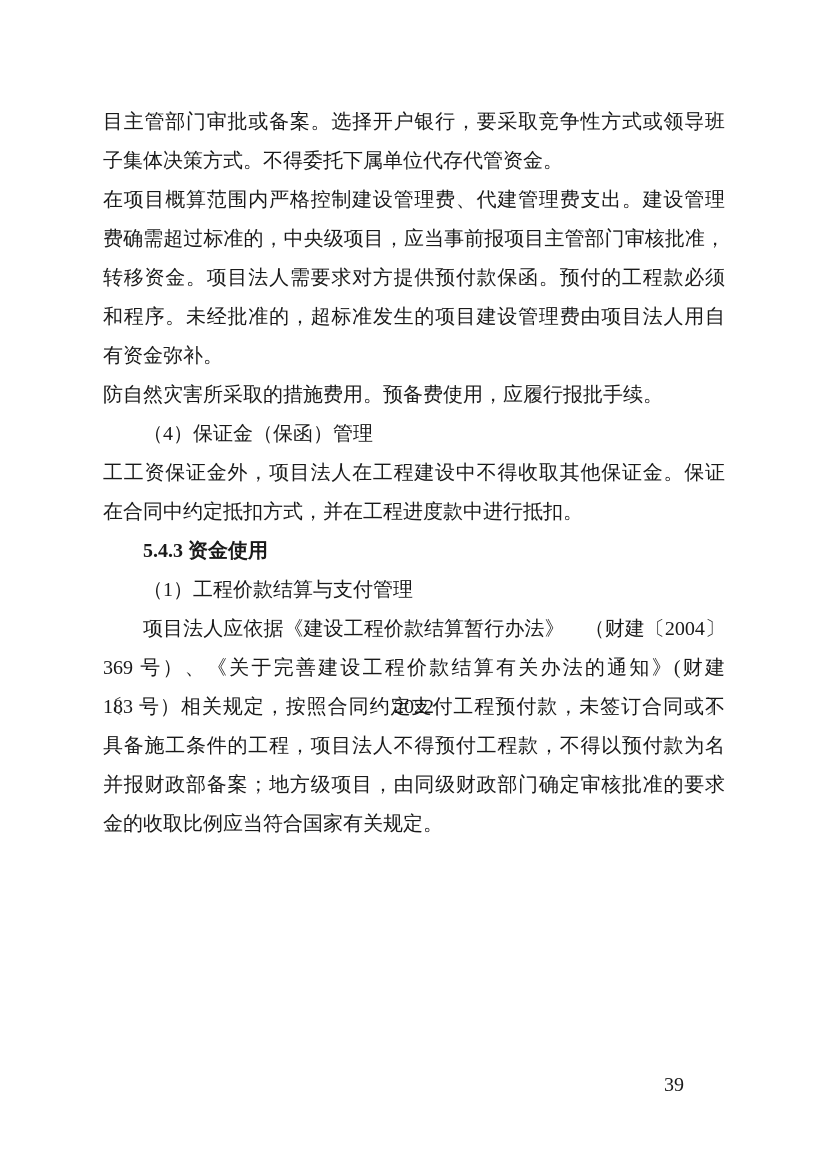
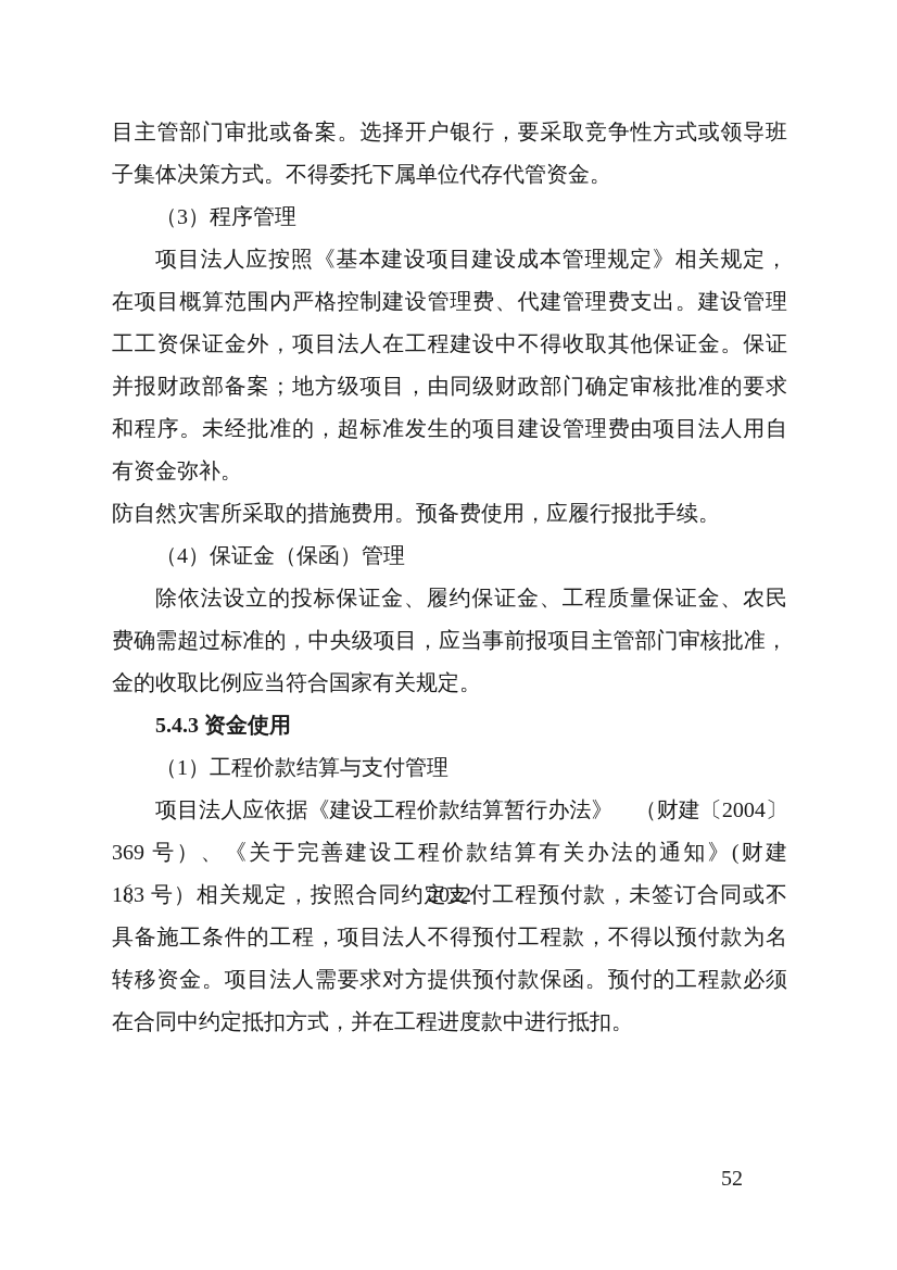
  目主管部门审批或备案。选择开户银行，要采取竞争性方式或领导班
  子集体决策方式。不得委托下属单位代存代管资金。
+ （3）程序管理
+ 项目法人应按照《基本建设项目建设成本管理规定》相关规定，
  在项目概算范围内严格控制建设管理费、代建管理费支出。建设管理
- 费确需超过标准的，中央级项目，应当事前报项目主管部门审核批准，
+ 工工资保证金外，项目法人在工程建设中不得收取其他保证金。保证
- 转移资金。项目法人需要求对方提供预付款保函。预付的工程款必须
+ 并报财政部备案；地方级项目，由同级财政部门确定审核批准的要求
  和程序。未经批准的，超标准发生的项目建设管理费由项目法人用自
  有资金弥补。
  防自然灾害所采取的措施费用。预备费使用，应履行报批手续。
  （4）保证金（保函）管理
+ 除依法设立的投标保证金、履约保证金、工程质量保证金、农民
- 工工资保证金外，项目法人在工程建设中不得收取其他保证金。保证
+ 费确需超过标准的，中央级项目，应当事前报项目主管部门审核批准，
- 在合同中约定抵扣方式，并在工程进度款中进行抵扣。
+ 金的收取比例应当符合国家有关规定。
  5.4.3 资金使用
  （1）工程价款结算与支付管理
  项目法人应依据《建设工程价款结算暂行办法》 （财建〔2004〕
  369 号）、《关于完善建设工程价款结算有关办法的通知》(财建〔2022〕
  183 号）相关规定，按照合同约定支付工程预付款，未签订合同或不
  具备施工条件的工程，项目法人不得预付工程款，不得以预付款为名
- 并报财政部备案；地方级项目，由同级财政部门确定审核批准的要求
+ 转移资金。项目法人需要求对方提供预付款保函。预付的工程款必须
- 金的收取比例应当符合国家有关规定。
+ 在合同中约定抵扣方式，并在工程进度款中进行抵扣。
- 39
+ 52
